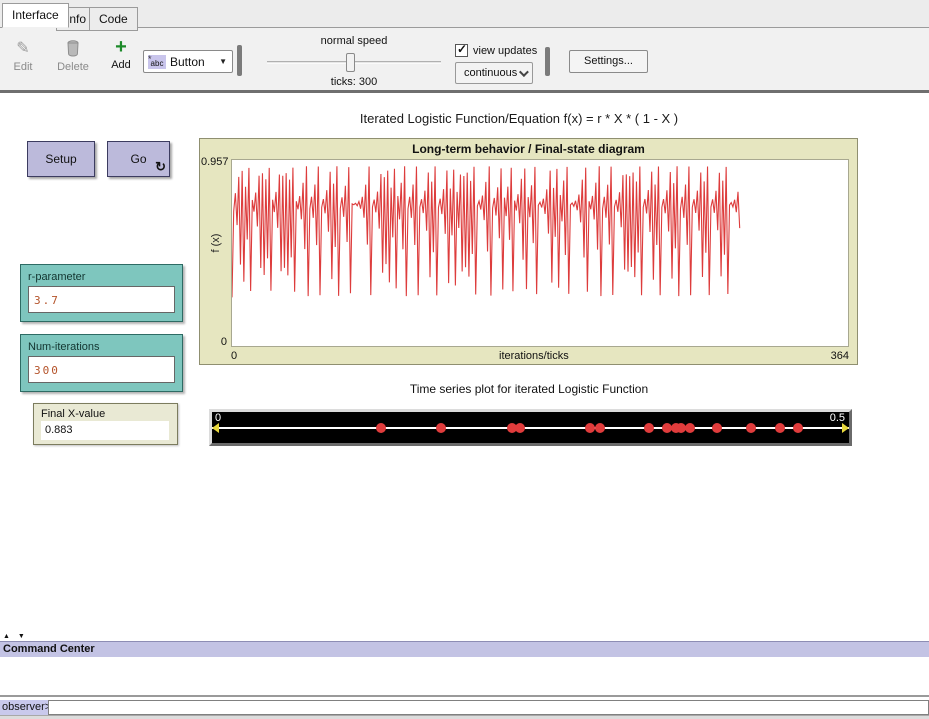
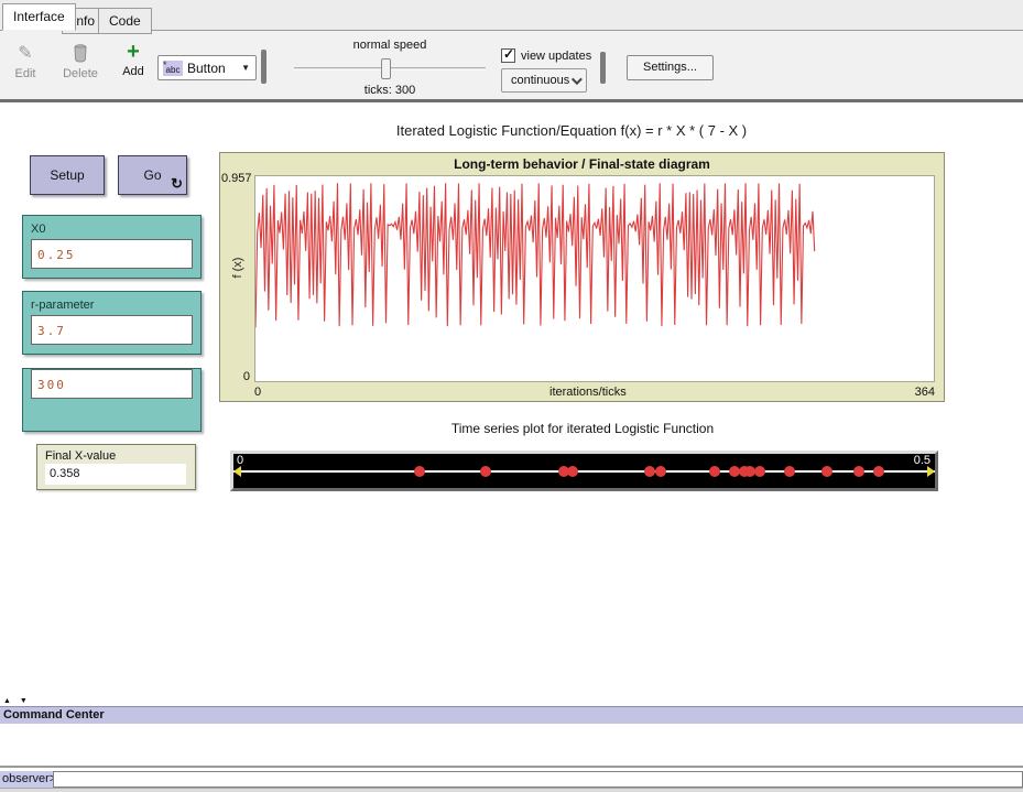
  Interface
  nfo
  Code
  ✎
  Edit
  Delete
  +
  Add
  *
  abc
  Button
  ▼
  normal speed
  ticks: 300
  ✓
  view updates
  continuous
  Settings...
- Iterated Logistic Function/Equation f(x) = r * X * ( 1 - X )
+ Iterated Logistic Function/Equation f(x) = r * X * ( 7 - X )
  Setup
  Go
  ↻
+ X0
+ 0.25
  r-parameter
  3.7
- Num-iterations
  300
  Final X-value
- 0.883
+ 0.358
  Long-term behavior / Final-state diagram
  0.957
  0
  0
  iterations/ticks
  364
  Time series plot for iterated Logistic Function
  0
  0.5
  Command Center
  observer
